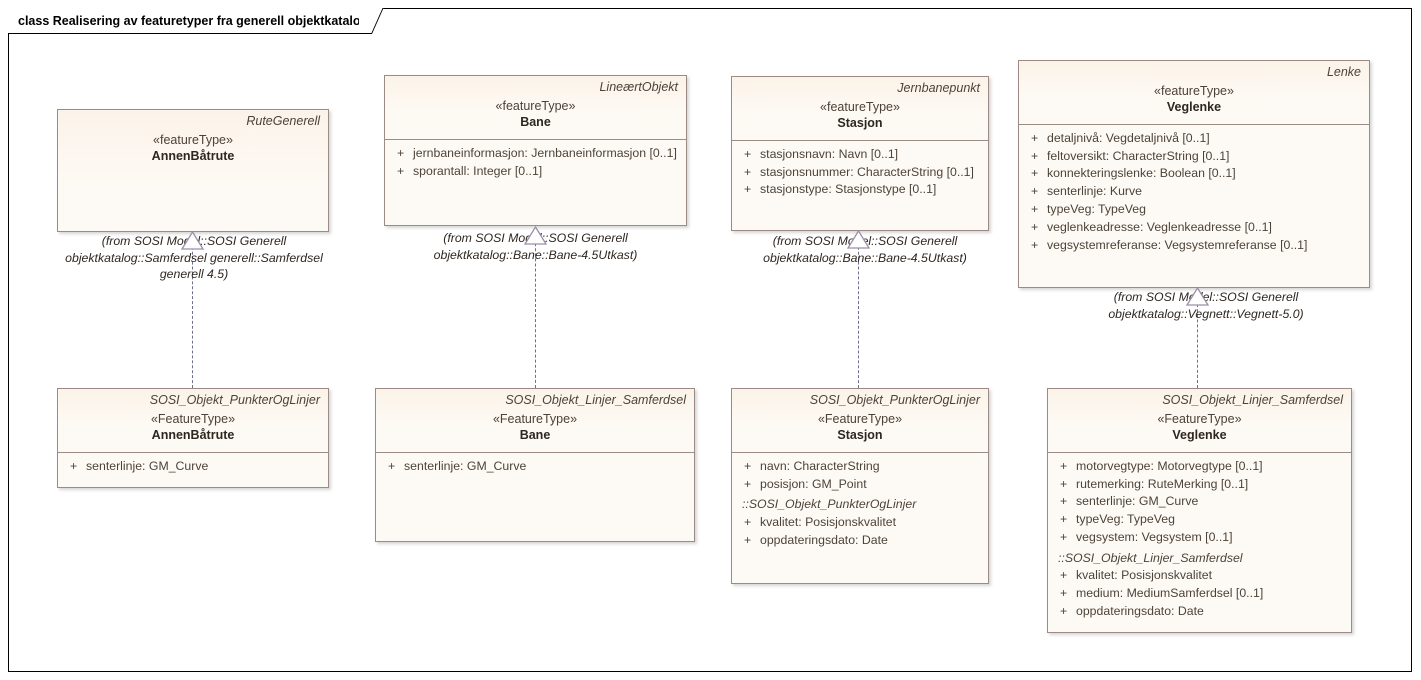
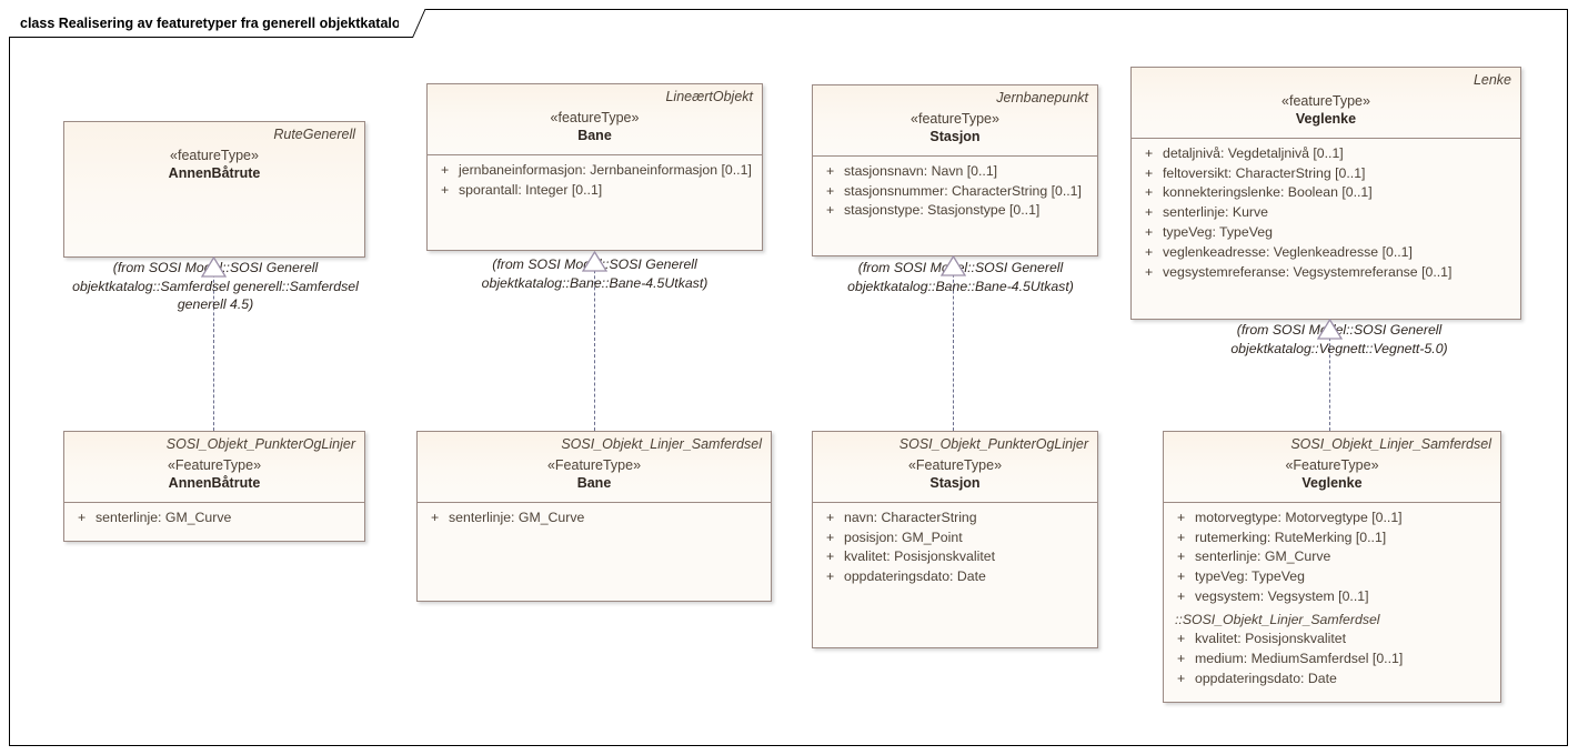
  class Realisering av featuretyper fra generell objektkatalo
  RuteGenerell
  «featureType»
  AnnenBåtrute
  (from SOSI Mo::SOSI Generell objektkatalog::Samferdsel generell::Samferdsel generell 4.5)
  LineærtObjekt
  «featureType»
  Bane
  +
  jernbaneinformasjon: Jernbaneinformasjon [0..1]
  +
  sporantall: Integer [0..1]
  (from SOSI Mo::SOSI Generell objektkatalog::Bane::Bane-4.5Utkast)
  Jernbanepunkt
  «featureType»
  Stasjon
  +
  stasjonsnavn: Navn [0..1]
  +
  stasjonsnummer: CharacterString [0..1]
  +
  stasjonstype: Stasjonstype [0..1]
  (from SOSI Mol::SOSI Generell objektkatalog::Bane::Bane-4.5Utkast)
  Lenke
  «featureType»
  Veglenke
  +
  detaljnivå: Vegdetaljnivå [0..1]
  +
  feltoversikt: CharacterString [0..1]
  +
  konnekteringslenke: Boolean [0..1]
  +
  senterlinje: Kurve
  +
  typeVeg: TypeVeg
  +
  veglenkeadresse: Veglenkeadresse [0..1]
  +
  vegsystemreferanse: Vegsystemreferanse [0..1]
  (from SOSI Mel::SOSI Generell objektkatalog::Vegnett::Vegnett-5.0)
  SOSI_Objekt_PunkterOgLinjer
  «FeatureType»
  AnnenBåtrute
  +
  senterlinje: GM_Curve
  SOSI_Objekt_Linjer_Samferdsel
  «FeatureType»
  Bane
  +
  senterlinje: GM_Curve
  SOSI_Objekt_PunkterOgLinjer
  «FeatureType»
  Stasjon
  +
  navn: CharacterString
  +
  posisjon: GM_Point
- ::SOSI_Objekt_PunkterOgLinjer
  +
  kvalitet: Posisjonskvalitet
  +
  oppdateringsdato: Date
  SOSI_Objekt_Linjer_Samferdsel
  «FeatureType»
  Veglenke
  +
  motorvegtype: Motorvegtype [0..1]
  +
  rutemerking: RuteMerking [0..1]
  +
  senterlinje: GM_Curve
  +
  typeVeg: TypeVeg
  +
  vegsystem: Vegsystem [0..1]
  ::SOSI_Objekt_Linjer_Samferdsel
  +
  kvalitet: Posisjonskvalitet
  +
  medium: MediumSamferdsel [0..1]
  +
  oppdateringsdato: Date
